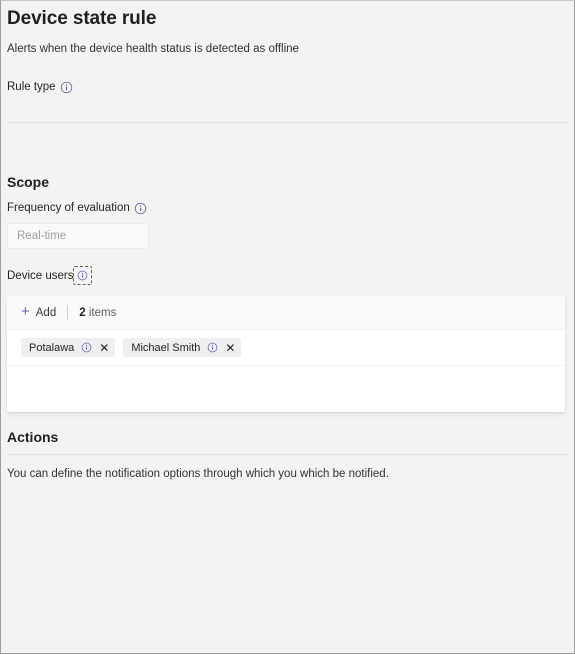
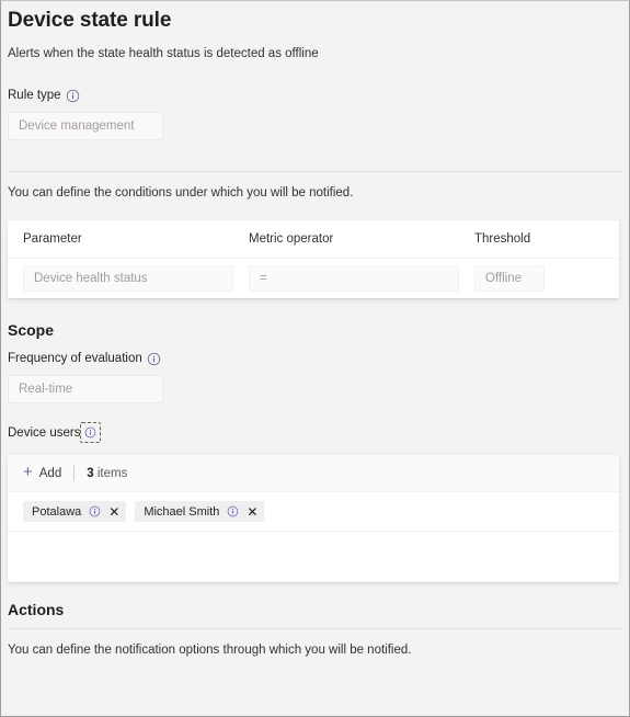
  Device state rule
- Alerts when the device health status is detected as offline
+ Alerts when the state health status is detected as offline
  Rule type
+ Device management
+ You can define the conditions under which you will be notified.
+ Parameter
+ Metric operator
+ Threshold
+ Device health status
+ =
+ Offline
  Scope
  Frequency of evaluation
  Real-time
  Device users
  +
  Add
- 2 items
+ 3 items
  Potalawa
  ✕
  Michael Smith
  ✕
  Actions
- You can define the notification options through which you which be notified.
+ You can define the notification options through which you will be notified.
